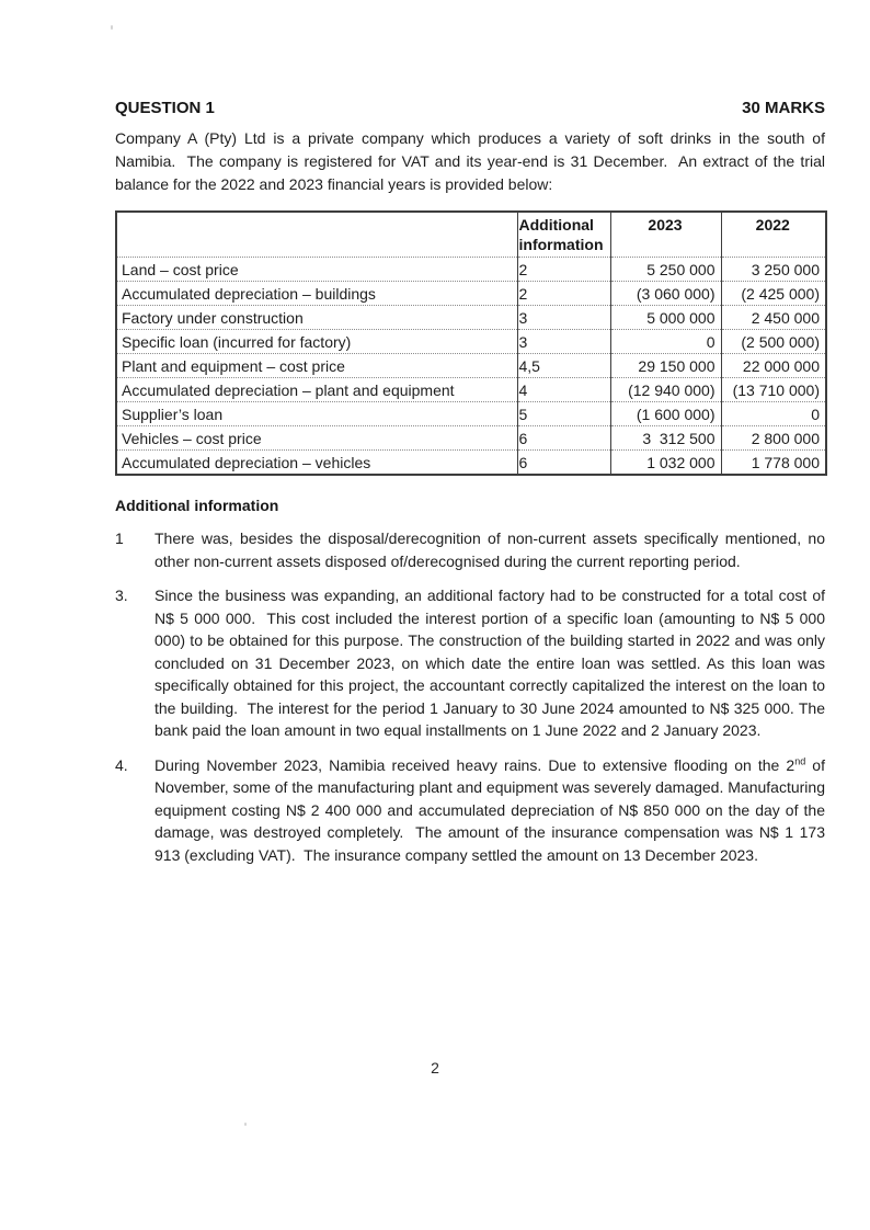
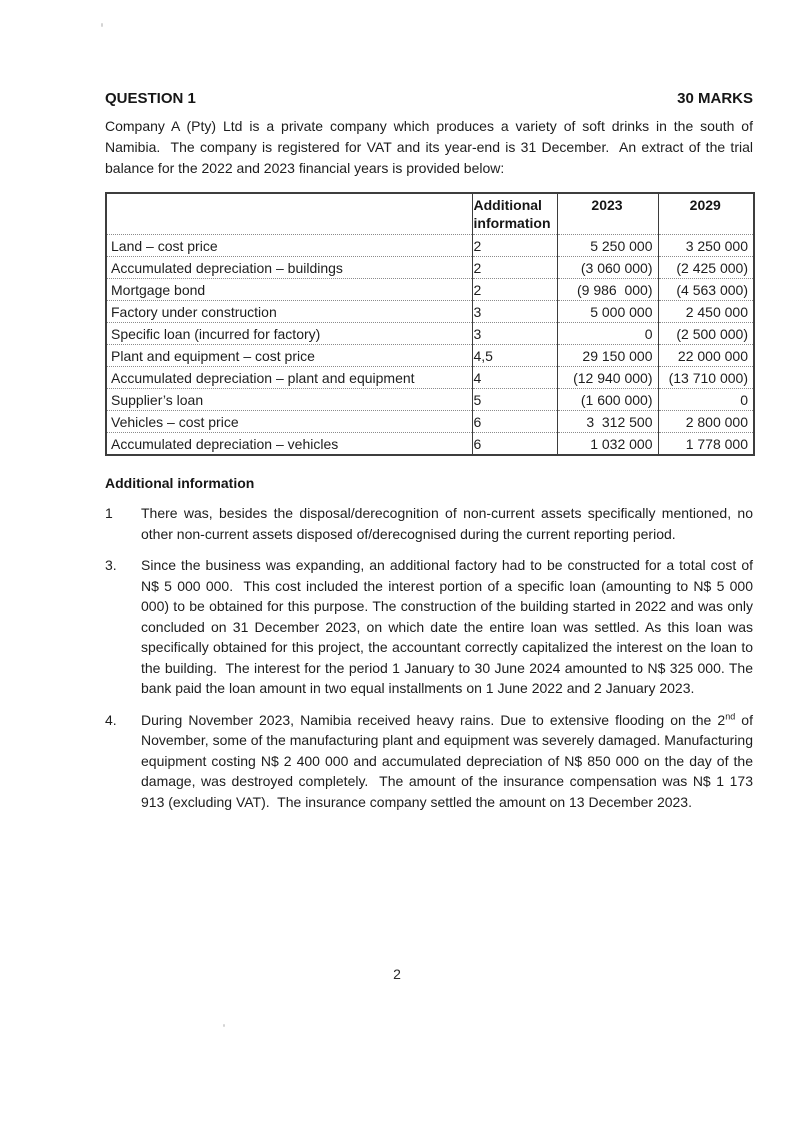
  QUESTION 1
  30 MARKS
  Company A (Pty) Ltd is a private company which produces a variety of soft drinks in the south of Namibia. The company is registered for VAT and its year-end is 31 December. An extract of the trial balance for the 2022 and 2023 financial years is provided below:
- 	Additional information	2023	2022
+ 	Additional information	2023	2029
  Land – cost price	2	5 250 000	3 250 000
  Accumulated depreciation – buildings	2	(3 060 000)	(2 425 000)
+ Mortgage bond	2	(9 986 000)	(4 563 000)
  Factory under construction	3	5 000 000	2 450 000
  Specific loan (incurred for factory)	3	0	(2 500 000)
  Plant and equipment – cost price	4,5	29 150 000	22 000 000
  Accumulated depreciation – plant and equipment	4	(12 940 000)	(13 710 000)
  Supplier’s loan	5	(1 600 000)	0
  Vehicles – cost price	6	3 312 500	2 800 000
  Accumulated depreciation – vehicles	6	1 032 000	1 778 000
  Additional information
  1
  There was, besides the disposal/derecognition of non-current assets specifically mentioned, no other non-current assets disposed of/derecognised during the current reporting period.
  3.
  Since the business was expanding, an additional factory had to be constructed for a total cost of N$ 5 000 000. This cost included the interest portion of a specific loan (amounting to N$ 5 000 000) to be obtained for this purpose. The construction of the building started in 2022 and was only concluded on 31 December 2023, on which date the entire loan was settled. As this loan was specifically obtained for this project, the accountant correctly capitalized the interest on the loan to the building. The interest for the period 1 January to 30 June 2024 amounted to N$ 325 000. The bank paid the loan amount in two equal installments on 1 June 2022 and 2 January 2023.
  4.
  During November 2023, Namibia received heavy rains. Due to extensive flooding on the 2nd of November, some of the manufacturing plant and equipment was severely damaged. Manufacturing equipment costing N$ 2 400 000 and accumulated depreciation of N$ 850 000 on the day of the damage, was destroyed completely. The amount of the insurance compensation was N$ 1 173 913 (excluding VAT). The insurance company settled the amount on 13 December 2023.
  2
